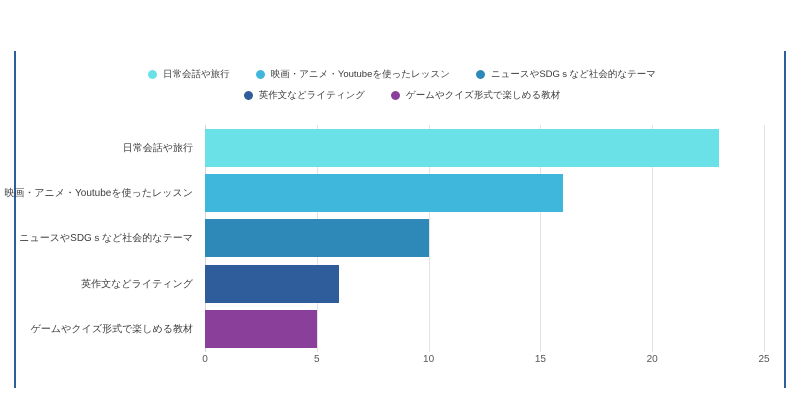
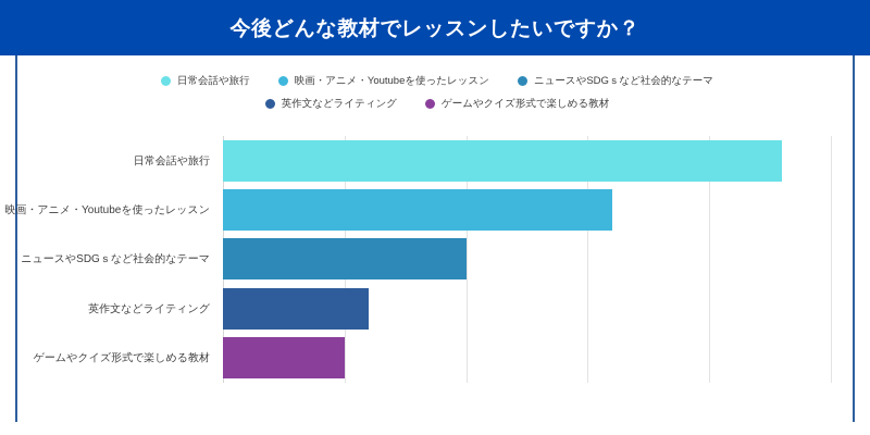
+ 今後どんな教材でレッスンしたいですか？
  日常会話や旅行
  映画・アニメ・Youtubeを使ったレッスン
  ニュースやSDGｓなど社会的なテーマ
  英作文などライティング
  ゲームやクイズ形式で楽しめる教材
  日常会話や旅行
  映画・アニメ・Youtubeを使ったレッスン
  ニュースやSDGｓなど社会的なテーマ
  英作文などライティング
  ゲームやクイズ形式で楽しめる教材
- 0
- 5
- 10
- 15
- 20
- 25
